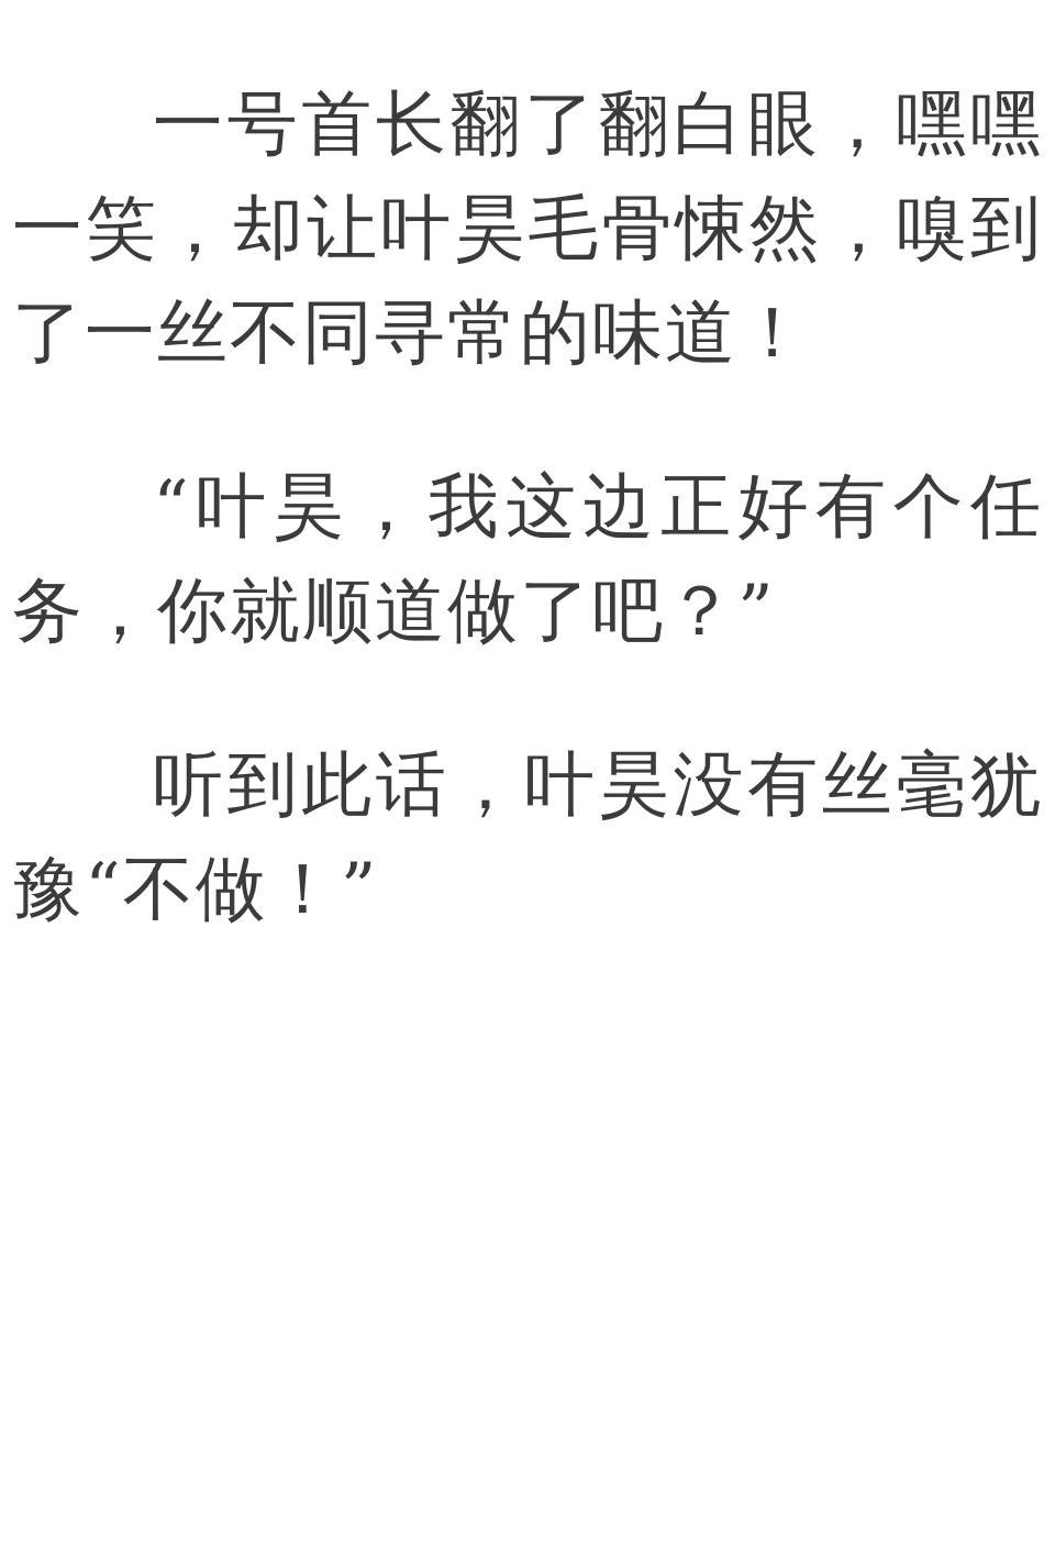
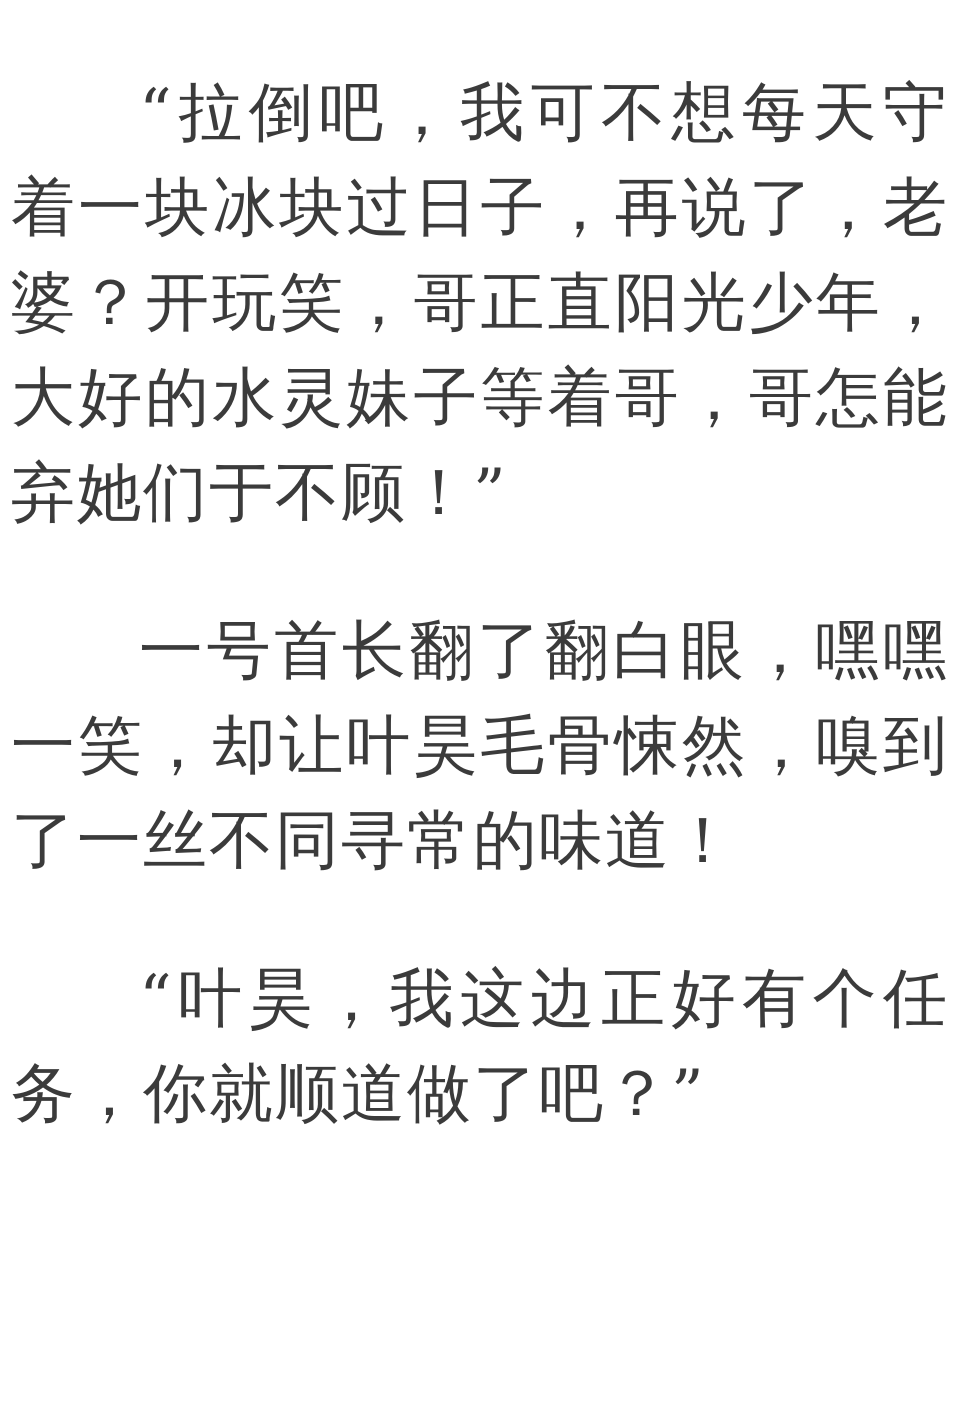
+ “拉倒吧，我可不想每天守着一块冰块过日子，再说了，老婆？开玩笑，哥正直阳光少年，大好的水灵妹子等着哥，哥怎能弃她们于不顾！”
  一号首长翻了翻白眼，嘿嘿一笑，却让叶昊毛骨悚然，嗅到了一丝不同寻常的味道！
  “叶昊，我这边正好有个任务，你就顺道做了吧？”
- 听到此话，叶昊没有丝毫犹豫“不做！”
